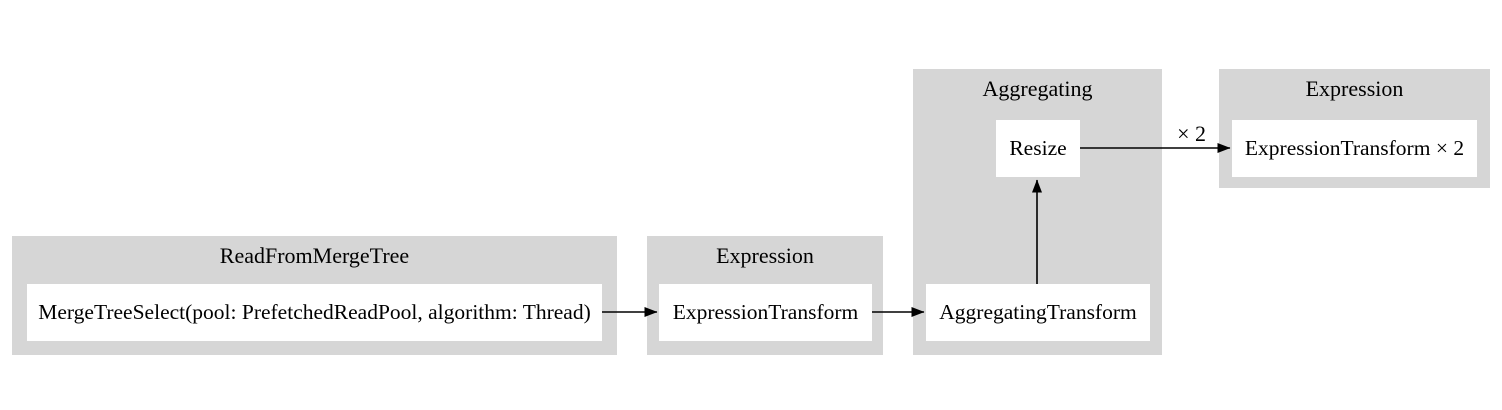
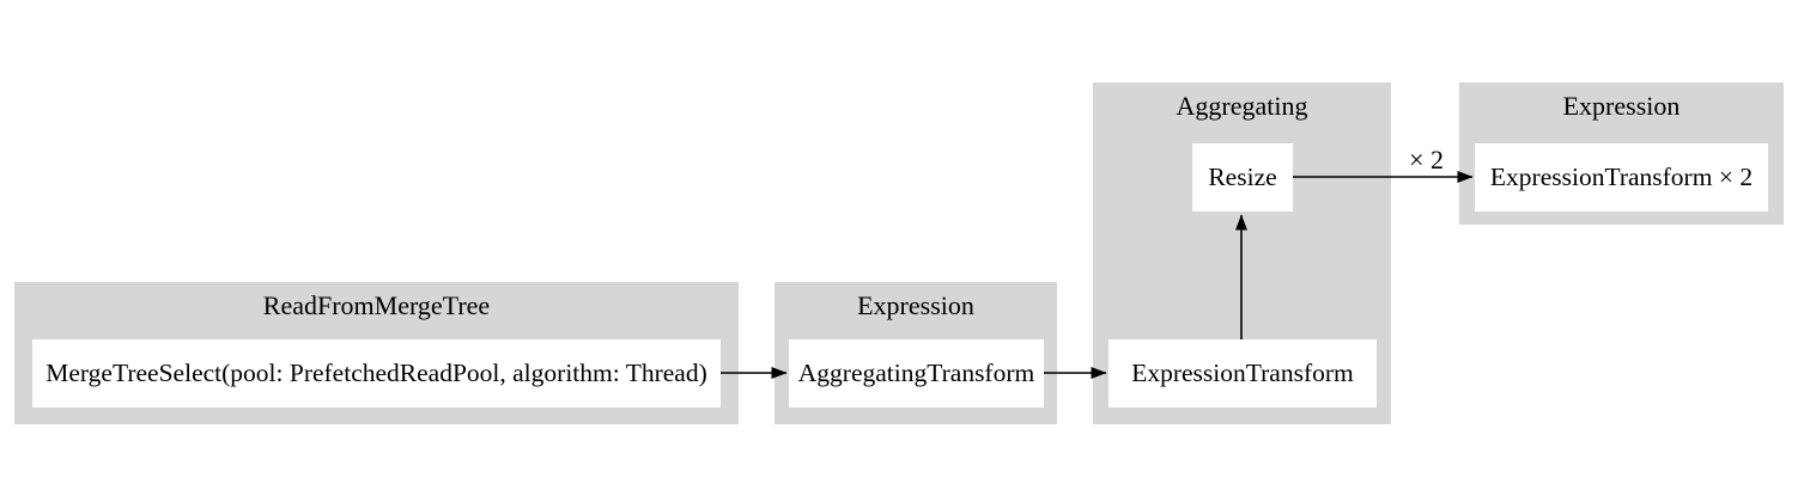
  ReadFromMergeTree
  MergeTreeSelect(pool: PrefetchedReadPool, algorithm: Thread)
  Expression
- ExpressionTransform
+ AggregatingTransform
  Aggregating
  Resize
- AggregatingTransform
+ ExpressionTransform
  Expression
  ExpressionTransform × 2
  × 2
